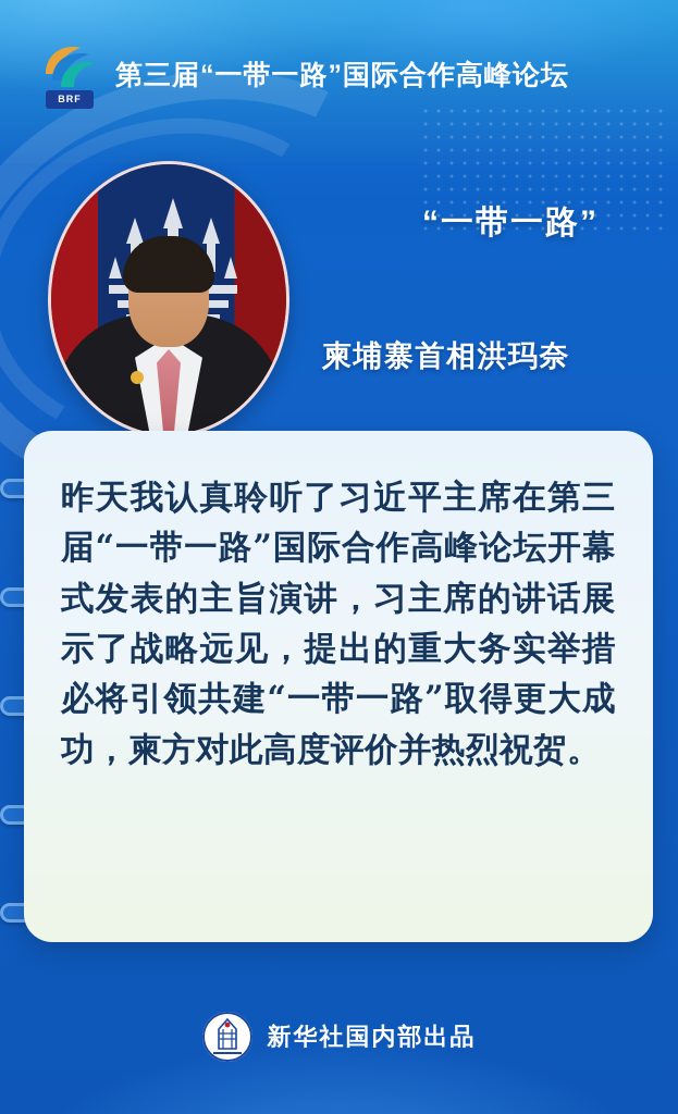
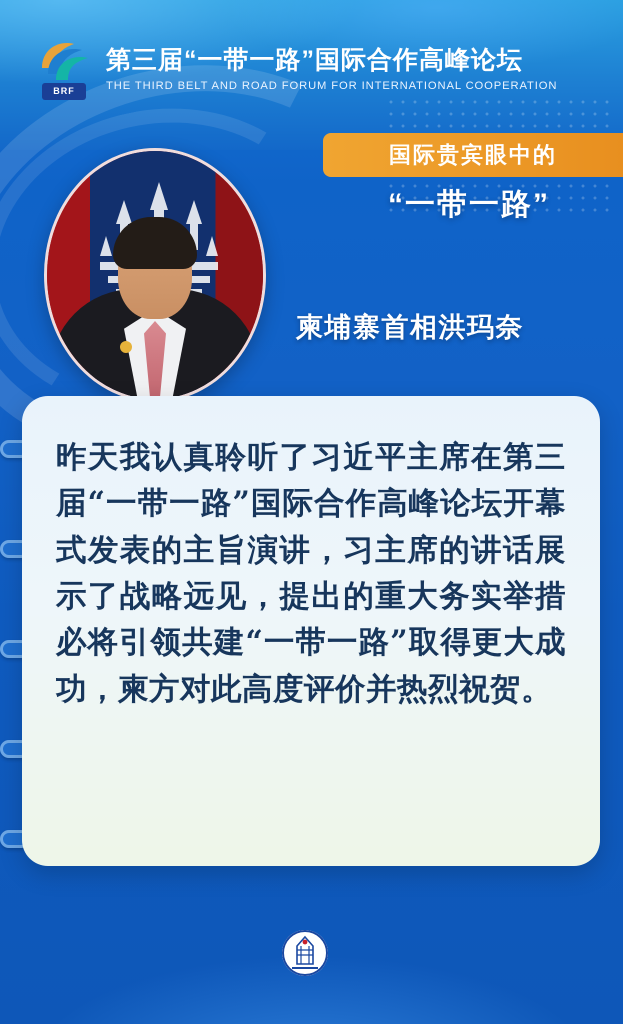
  BRF
  第三届“一带一路”国际合作高峰论坛
+ THE THIRD BELT AND ROAD FORUM FOR INTERNATIONAL COOPERATION
+ 国际贵宾眼中的
  “一带一路”
  柬埔寨首相洪玛奈
  昨天我认真聆听了习近平主席在第三届“一带一路”国际合作高峰论坛开幕式发表的主旨演讲，习主席的讲话展示了战略远见，提出的重大务实举措必将引领共建“一带一路”取得更大成功，柬方对此高度评价并热烈祝贺。
- 新华社国内部出品
